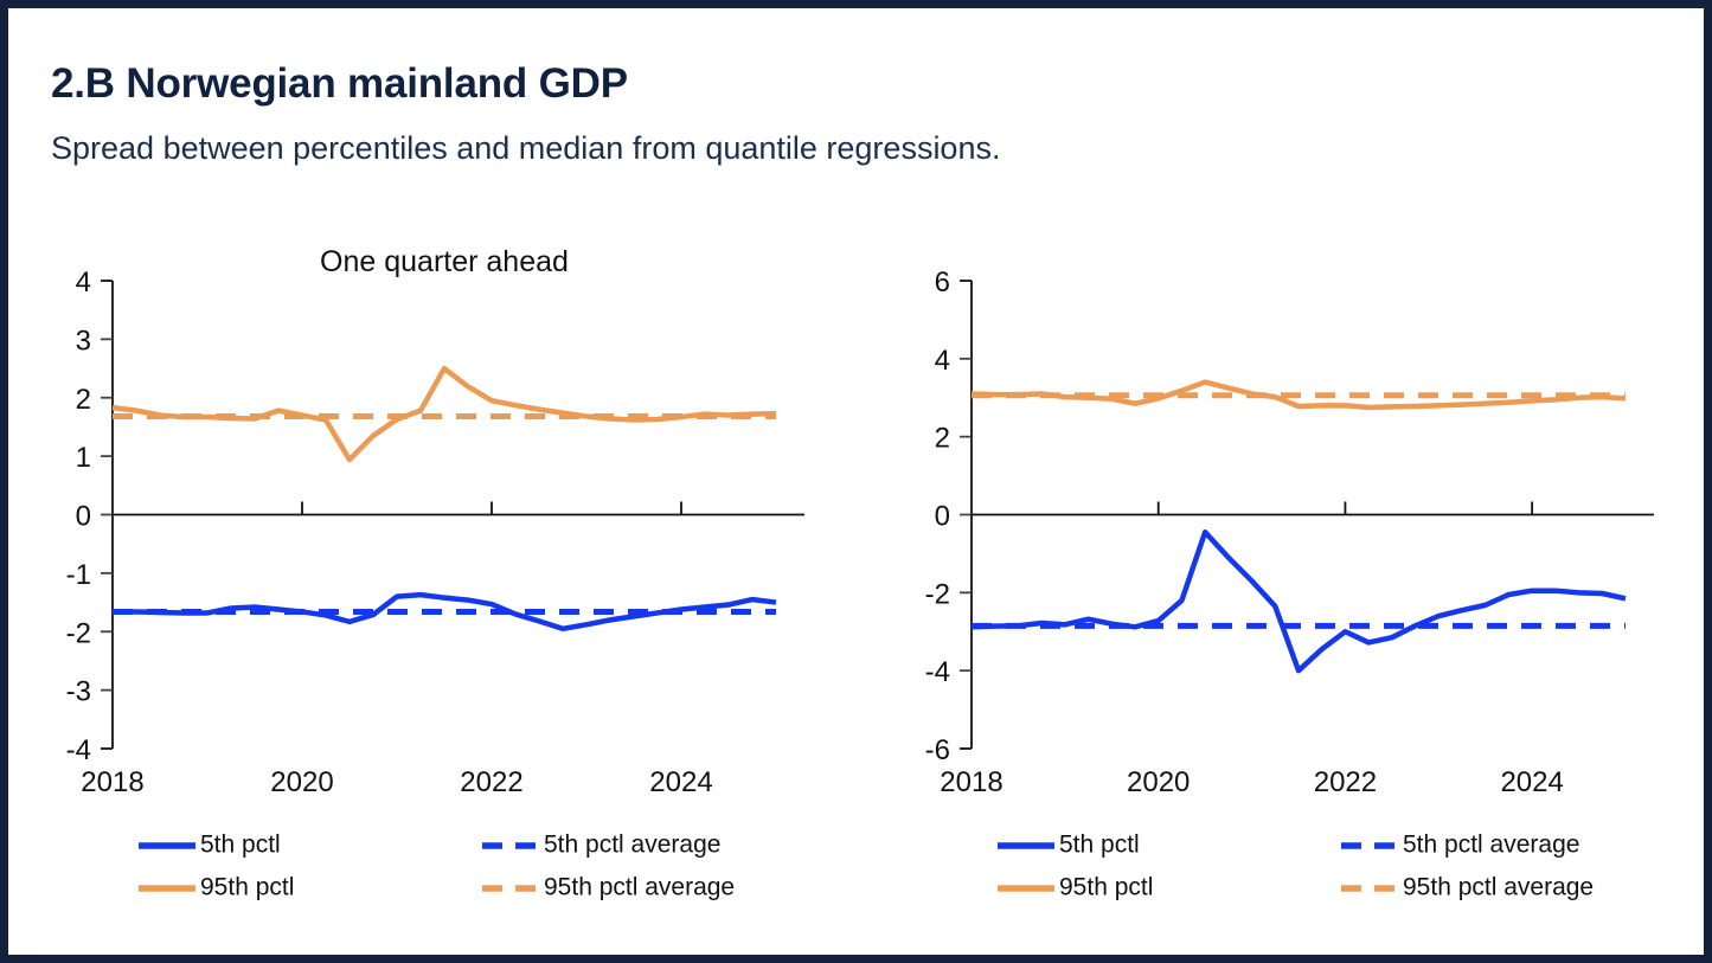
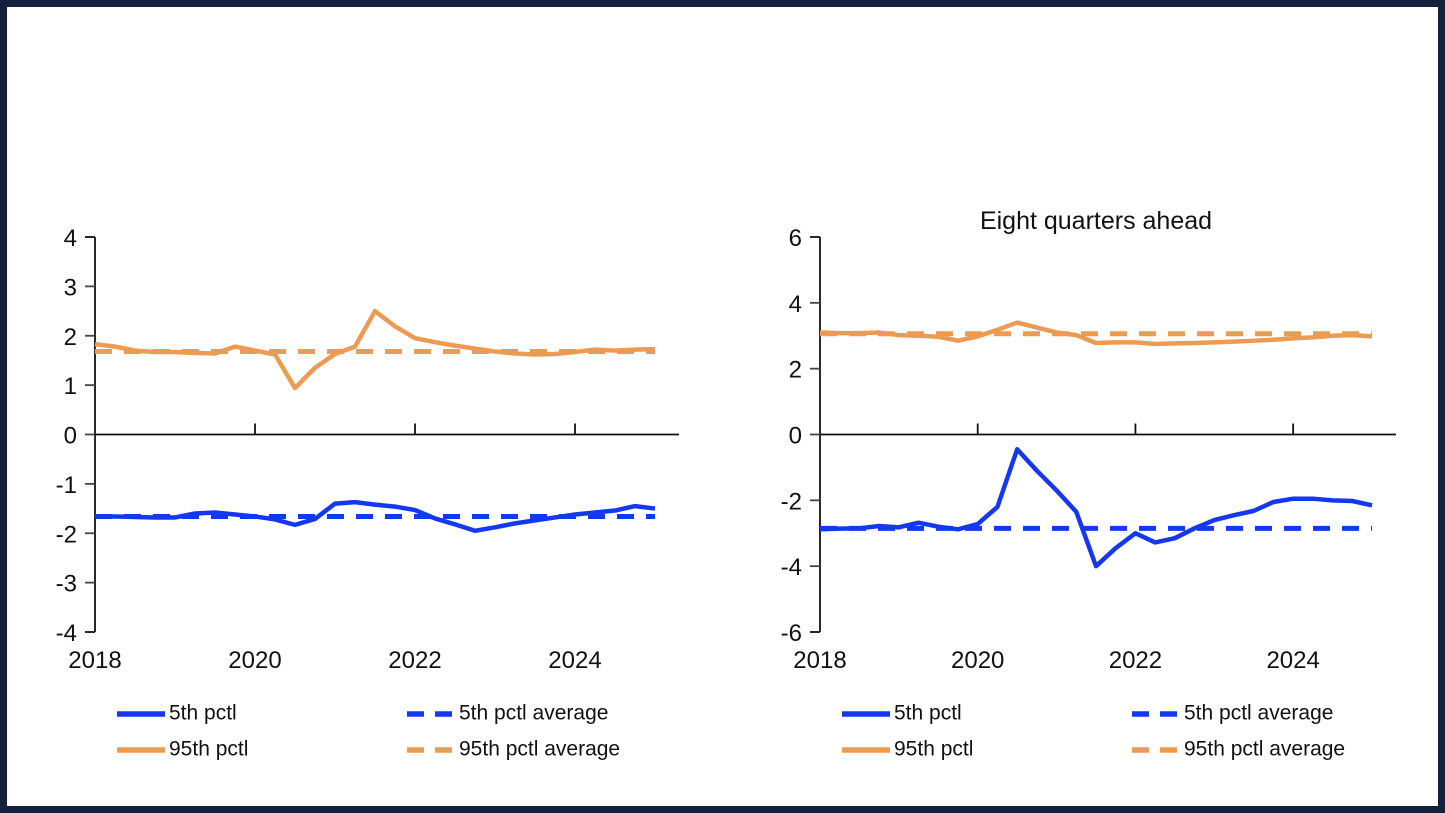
- 2.B Norwegian mainland GDP
- Spread between percentiles and median from quantile regressions.
- One quarter ahead
  4
  3
  2
  1
  0
  -1
  -2
  -3
  -4
  2018
  2020
  2022
  2024
  5th pctl
  95th pctl
  5th pctl average
  95th pctl average
+ Eight quarters ahead
  6
  4
  2
  0
  -2
  -4
  -6
  2018
  2020
  2022
  2024
  5th pctl
  95th pctl
  5th pctl average
  95th pctl average
